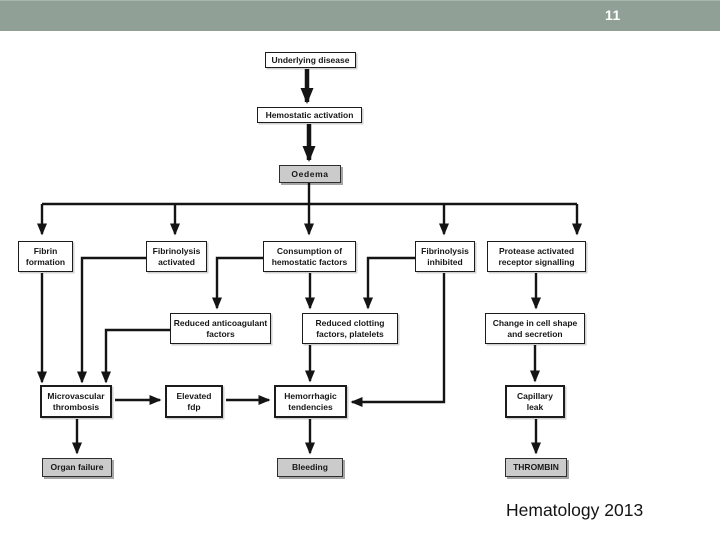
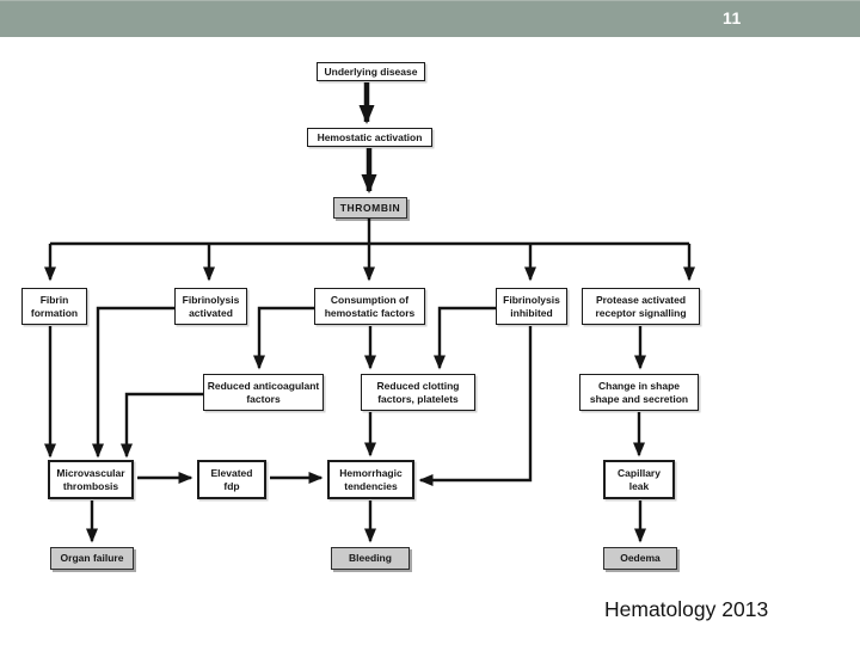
  11
  Underlying disease
  Hemostatic activation
- Oedema
+ THROMBIN
  Fibrin formation
  Fibrinolysis activated
  Consumption of hemostatic factors
  Fibrinolysis inhibited
  Protease activated receptor signalling
  Reduced anticoagulant factors
  Reduced clotting factors, platelets
- Change in cell shape and secretion
+ Change in shape shape and secretion
  Microvascular thrombosis
  Elevated fdp
  Hemorrhagic tendencies
  Capillary leak
  Organ failure
  Bleeding
- THROMBIN
+ Oedema
  Hematology 2013
